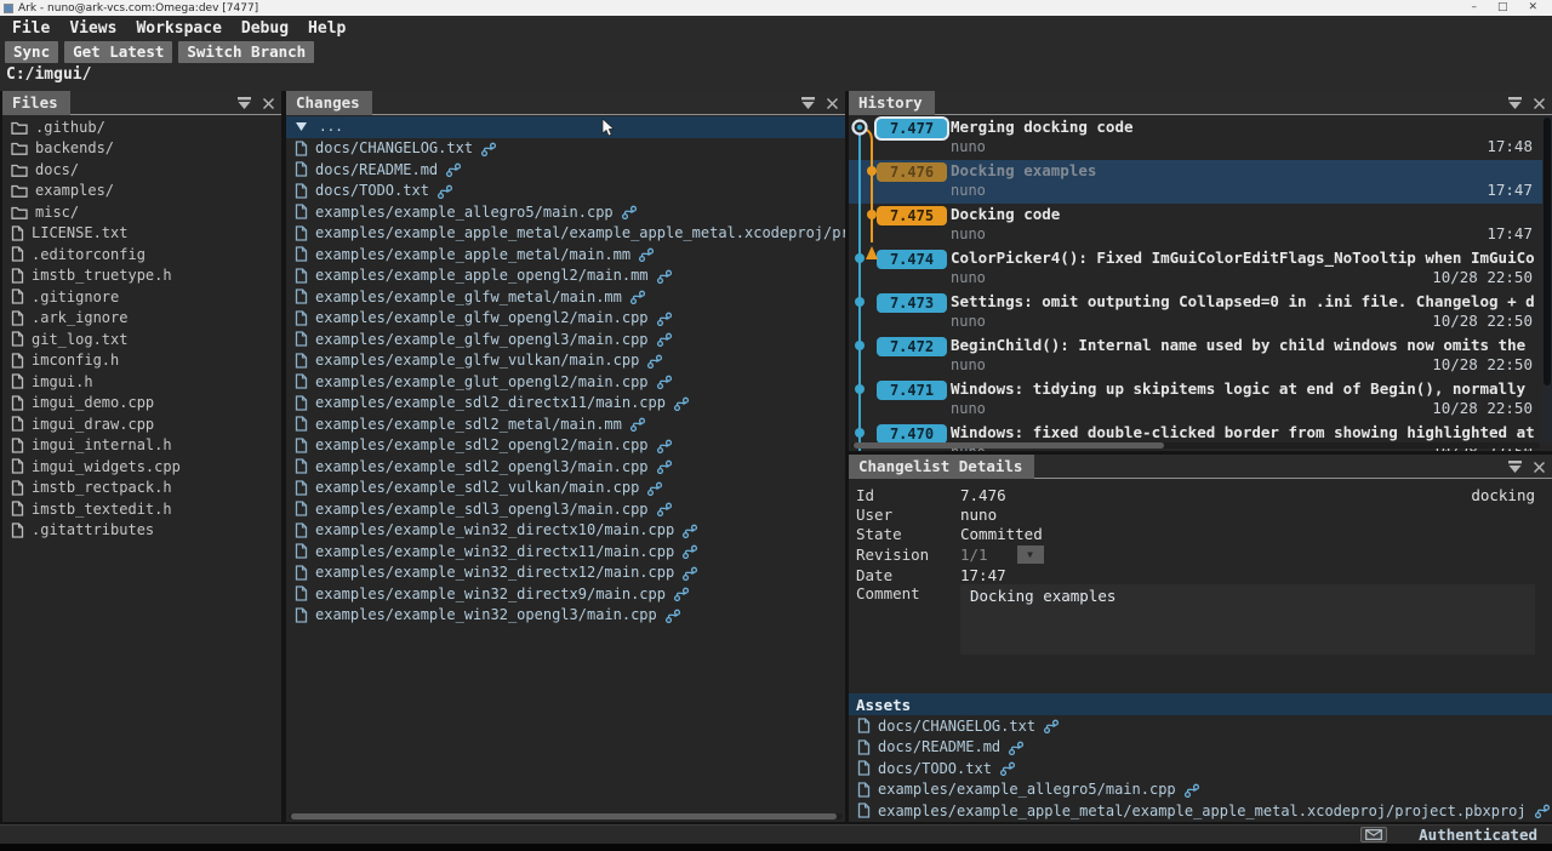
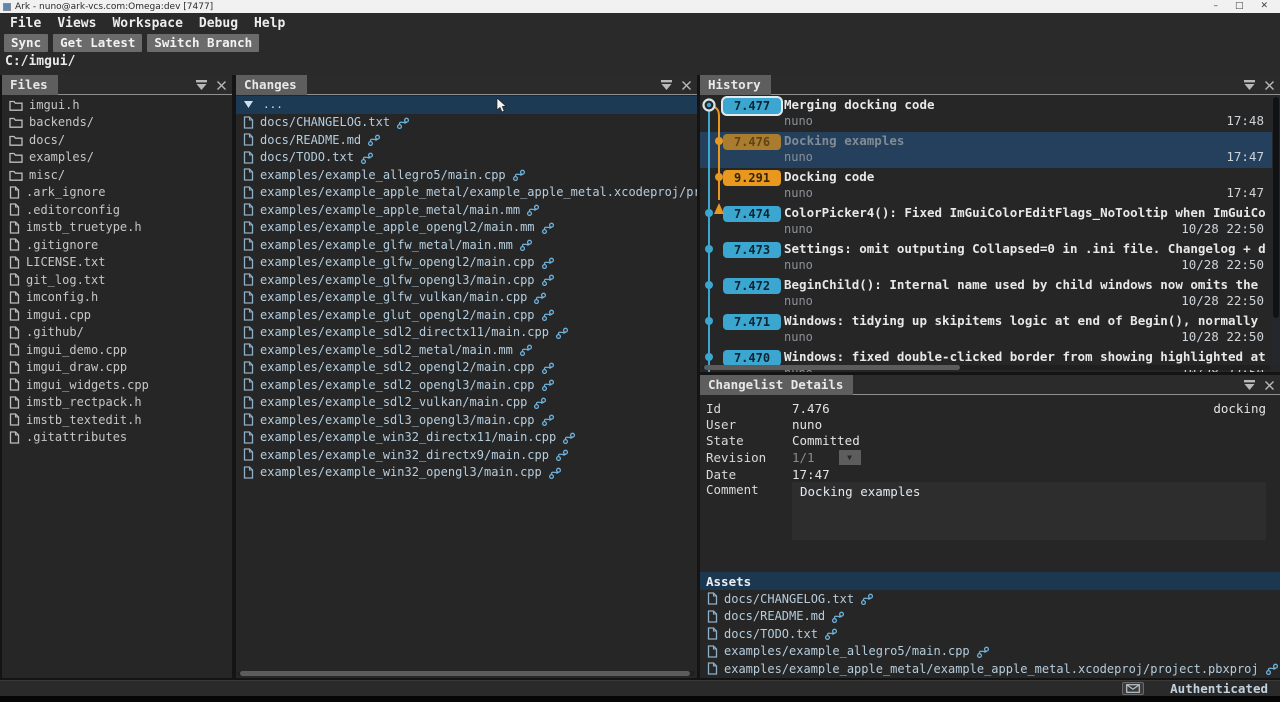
  Ark - nuno@ark-vcs.com:Omega:dev [7477]
  –
  □
  ✕
  File
  Views
  Workspace
  Debug
  Help
  Sync
  Get Latest
  Switch Branch
  C:/imgui/
  Files
- .github/
+ imgui.h
  backends/
  docs/
  examples/
  misc/
- LICENSE.txt
+ .ark_ignore
  .editorconfig
  imstb_truetype.h
  .gitignore
- .ark_ignore
+ LICENSE.txt
  git_log.txt
  imconfig.h
+ imgui.cpp
- imgui.h
+ .github/
  imgui_demo.cpp
  imgui_draw.cpp
- imgui_internal.h
  imgui_widgets.cpp
  imstb_rectpack.h
  imstb_textedit.h
  .gitattributes
  Changes
  ...
  docs/CHANGELOG.txt
  docs/README.md
  docs/TODO.txt
  examples/example_allegro5/main.cpp
  examples/example_apple_metal/example_apple_metal.xcodeproj/p
  examples/example_apple_metal/main.mm
  examples/example_apple_opengl2/main.mm
  examples/example_glfw_metal/main.mm
  examples/example_glfw_opengl2/main.cpp
  examples/example_glfw_opengl3/main.cpp
  examples/example_glfw_vulkan/main.cpp
  examples/example_glut_opengl2/main.cpp
  examples/example_sdl2_directx11/main.cpp
  examples/example_sdl2_metal/main.mm
  examples/example_sdl2_opengl2/main.cpp
  examples/example_sdl2_opengl3/main.cpp
  examples/example_sdl2_vulkan/main.cpp
  examples/example_sdl3_opengl3/main.cpp
- examples/example_win32_directx10/main.cpp
  examples/example_win32_directx11/main.cpp
- examples/example_win32_directx12/main.cpp
  examples/example_win32_directx9/main.cpp
  examples/example_win32_opengl3/main.cpp
  History
  7.477
  Merging docking code
  nuno
  17:48
  7.476
  Docking examples
  nuno
  17:47
- 7.475
+ 9.291
  Docking code
  nuno
  17:47
  7.474
  ColorPicker4(): Fixed ImGuiColorEditFlags_NoTooltip when ImGuiCo
  nuno
  10/28 22:50
  7.473
  Settings: omit outputing Collapsed=0 in .ini file. Changelog + d
  nuno
  10/28 22:50
  7.472
  BeginChild(): Internal name used by child windows now omits the
  nuno
  10/28 22:50
  7.471
  Windows: tidying up skipitems logic at end of Begin(), normally
  nuno
  10/28 22:50
  7.470
  Windows: fixed double-clicked border from showing highlighted at
  Changelist Details
  Id
  7.476
  docking
  User
  nuno
  State
  Committed
  Revision
  1/1
  ▼
  Date
  17:47
  Comment
  Docking examples
  Assets
  docs/CHANGELOG.txt
  docs/README.md
  docs/TODO.txt
  examples/example_allegro5/main.cpp
  examples/example_apple_metal/example_apple_metal.xcodeproj/project.pbxproj
  Authenticated
